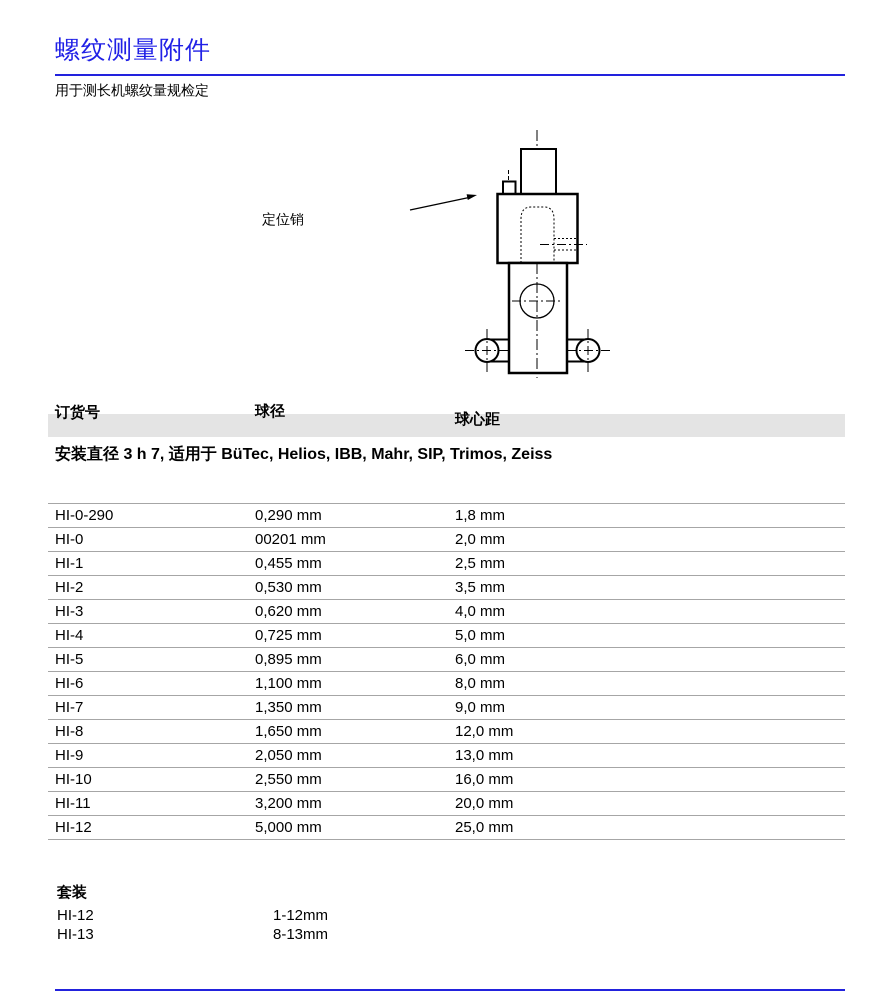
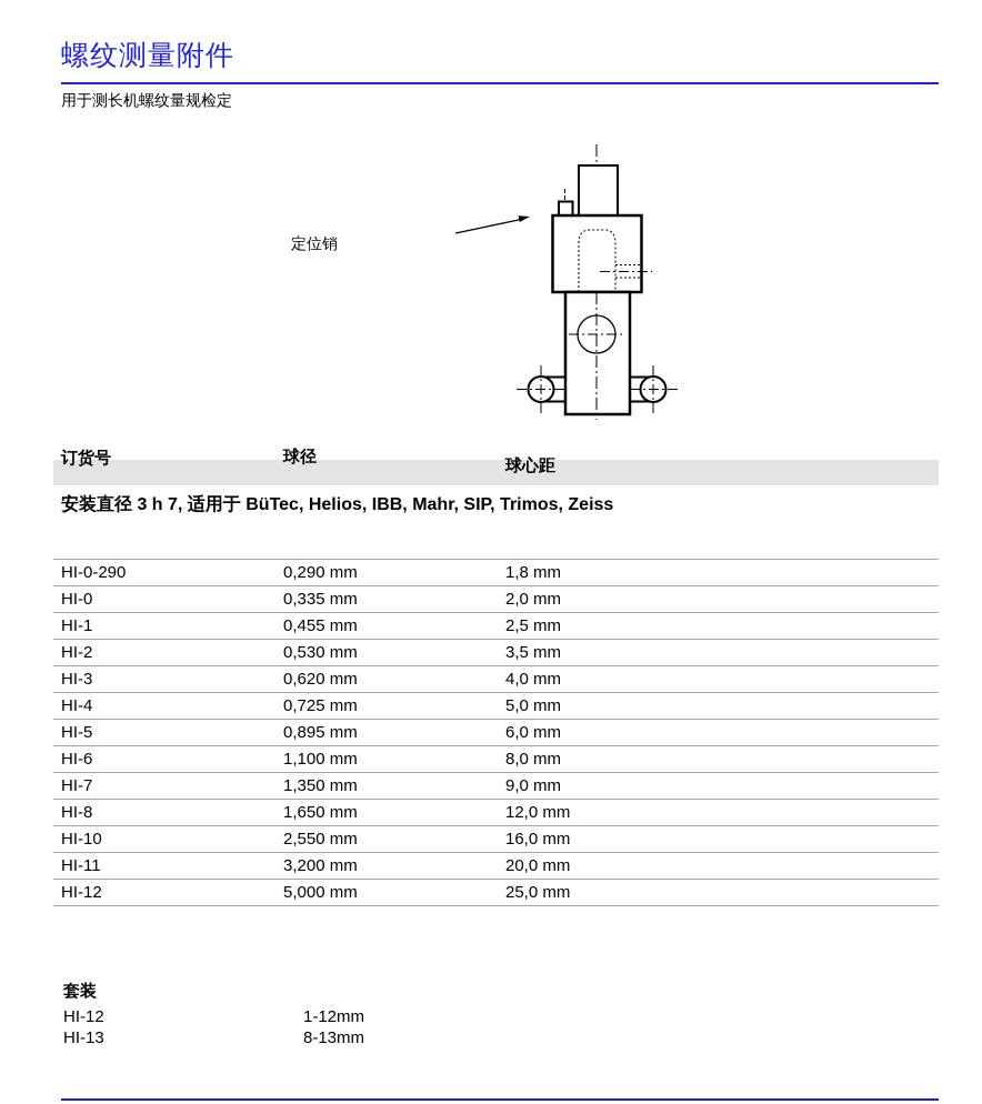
  螺纹测量附件
  用于测长机螺纹量规检定
  定位销
  订货号
  球径
  球心距
  安装直径 3 h 7, 适用于 BüTec, Helios, IBB, Mahr, SIP, Trimos, Zeiss
  HI-0-290
  0,290 mm
  1,8 mm
  HI-0
- 00201 mm
+ 0,335 mm
  2,0 mm
  HI-1
  0,455 mm
  2,5 mm
  HI-2
  0,530 mm
  3,5 mm
  HI-3
  0,620 mm
  4,0 mm
  HI-4
  0,725 mm
  5,0 mm
  HI-5
  0,895 mm
  6,0 mm
  HI-6
  1,100 mm
  8,0 mm
  HI-7
  1,350 mm
  9,0 mm
  HI-8
  1,650 mm
  12,0 mm
- HI-9
- 2,050 mm
- 13,0 mm
  HI-10
  2,550 mm
  16,0 mm
  HI-11
  3,200 mm
  20,0 mm
  HI-12
  5,000 mm
  25,0 mm
  套装
  HI-12
  1-12mm
  HI-13
  8-13mm
